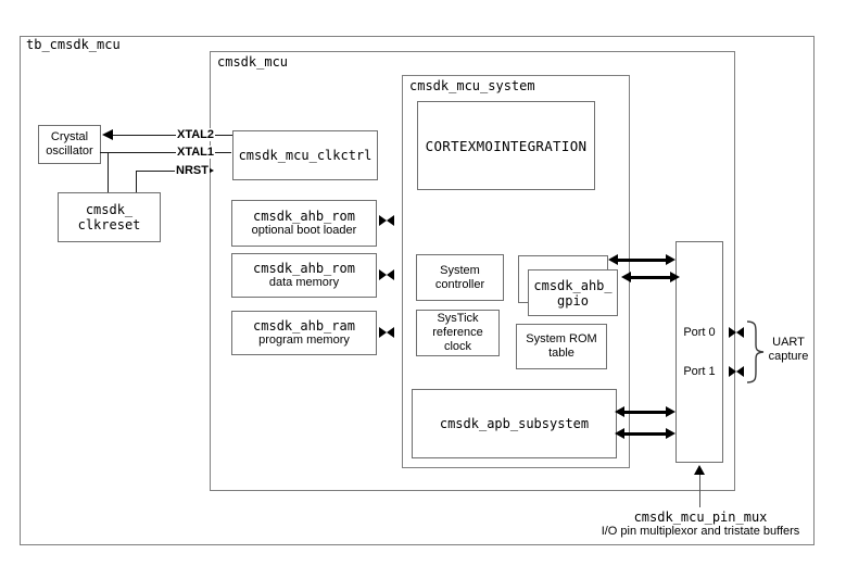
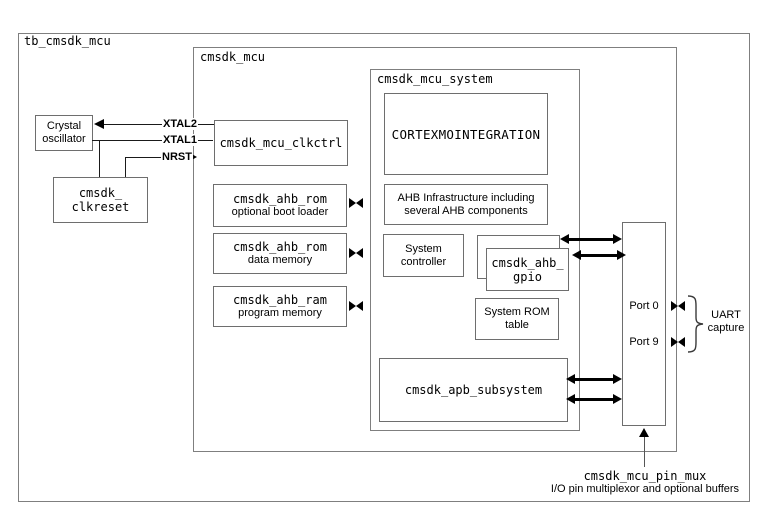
  tb_cmsdk_mcu
  cmsdk_mcu
  cmsdk_mcu_system
  Crystal
  oscillator
  cmsdk_
  clkreset
  XTAL2
  XTAL1
  NRST
  cmsdk_mcu_clkctrl
  cmsdk_ahb_rom
  optional boot loader
  cmsdk_ahb_rom
  data memory
  cmsdk_ahb_ram
  program memory
  CORTEXMOINTEGRATION
+ AHB Infrastructure including
+ several AHB components
  System
  controller
  cmsdk_ahb_
  gpio
- SysTick
- reference
- clock
  System ROM
  table
  cmsdk_apb_subsystem
  Port 0
- Port 1
+ Port 9
  UART
  capture
  cmsdk_mcu_pin_mux
- I/O pin multiplexor and tristate buffers
+ I/O pin multiplexor and optional buffers
